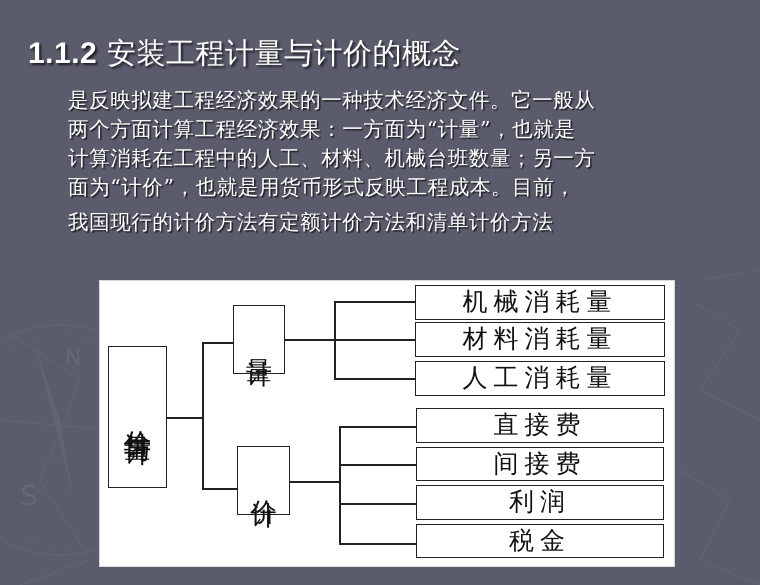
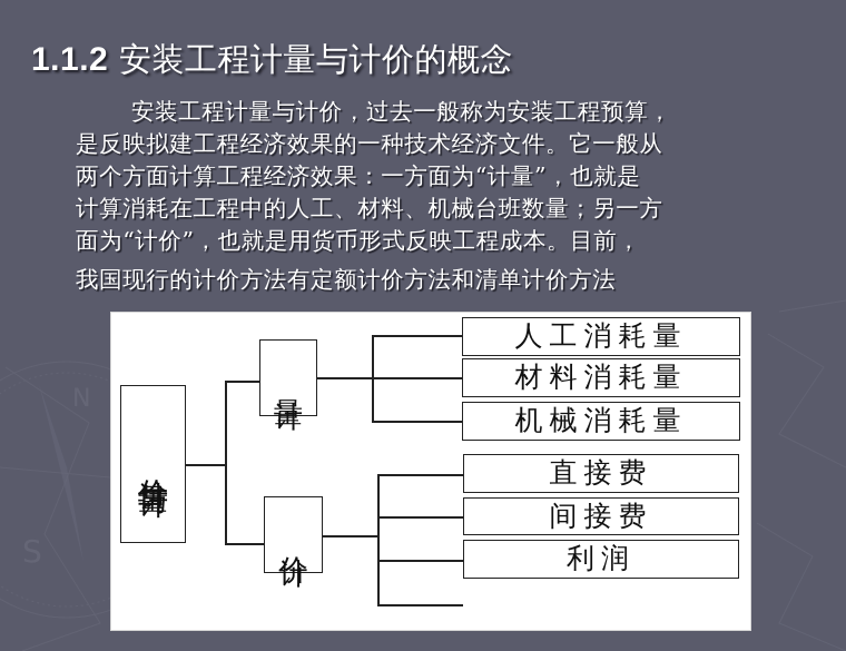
  1.1.2 安装工程计量与计价的概念
+ 安装工程计量与计价，过去一般称为安装工程预算，
  是反映拟建工程经济效果的一种技术经济文件。它一般从
  两个方面计算工程经济效果：一方面为“计量”，也就是
  计算消耗在工程中的人工、材料、机械台班数量；另一方
  面为“计价”，也就是用货币形式反映工程成本。目前，
  我国现行的计价方法有定额计价方法和清单计价方法
- 机械消耗量
+ 人工消耗量
  材料消耗量
- 人工消耗量
+ 机械消耗量
  直接费
  间接费
  利润
- 税金
